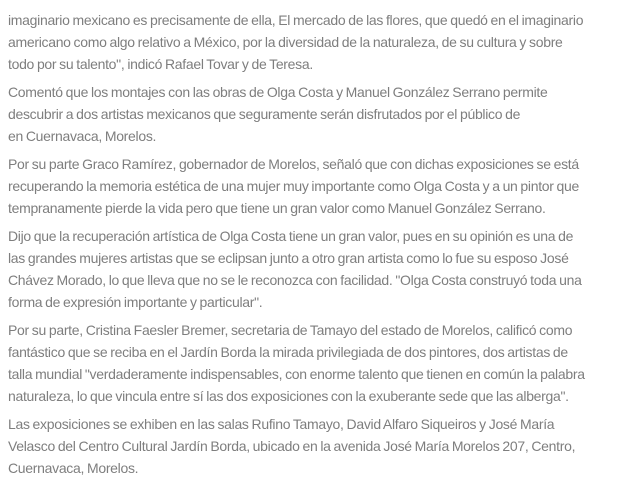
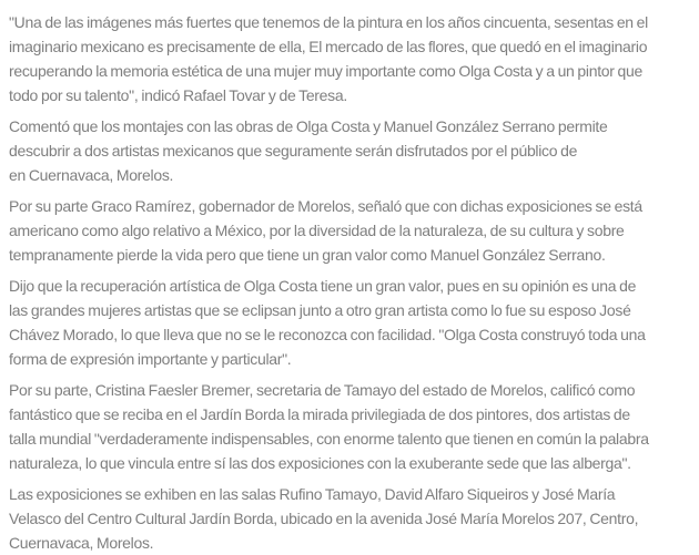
+ "Una de las imágenes más fuertes que tenemos de la pintura en los años cincuenta, sesentas en el
  imaginario mexicano es precisamente de ella, El mercado de las flores, que quedó en el imaginario
- americano como algo relativo a México, por la diversidad de la naturaleza, de su cultura y sobre
+ recuperando la memoria estética de una mujer muy importante como Olga Costa y a un pintor que
  todo por su talento", indicó Rafael Tovar y de Teresa.
  Comentó que los montajes con las obras de Olga Costa y Manuel González Serrano permite
  descubrir a dos artistas mexicanos que seguramente serán disfrutados por el público de
  en Cuernavaca, Morelos.
  Por su parte Graco Ramírez, gobernador de Morelos, señaló que con dichas exposiciones se está
- recuperando la memoria estética de una mujer muy importante como Olga Costa y a un pintor que
+ americano como algo relativo a México, por la diversidad de la naturaleza, de su cultura y sobre
  tempranamente pierde la vida pero que tiene un gran valor como Manuel González Serrano.
  Dijo que la recuperación artística de Olga Costa tiene un gran valor, pues en su opinión es una de
  las grandes mujeres artistas que se eclipsan junto a otro gran artista como lo fue su esposo José
  Chávez Morado, lo que lleva que no se le reconozca con facilidad. "Olga Costa construyó toda una
  forma de expresión importante y particular".
  Por su parte, Cristina Faesler Bremer, secretaria de Tamayo del estado de Morelos, calificó como
  fantástico que se reciba en el Jardín Borda la mirada privilegiada de dos pintores, dos artistas de
  talla mundial "verdaderamente indispensables, con enorme talento que tienen en común la palabra
  naturaleza, lo que vincula entre sí las dos exposiciones con la exuberante sede que las alberga".
  Las exposiciones se exhiben en las salas Rufino Tamayo, David Alfaro Siqueiros y José María
  Velasco del Centro Cultural Jardín Borda, ubicado en la avenida José María Morelos 207, Centro,
  Cuernavaca, Morelos.
